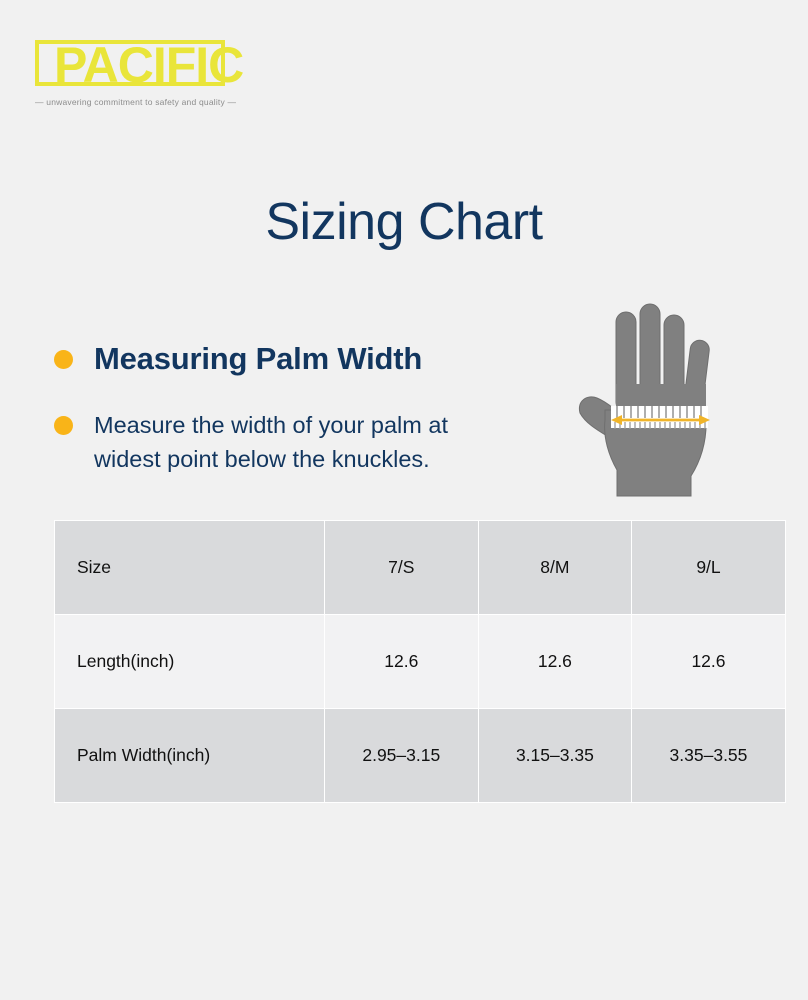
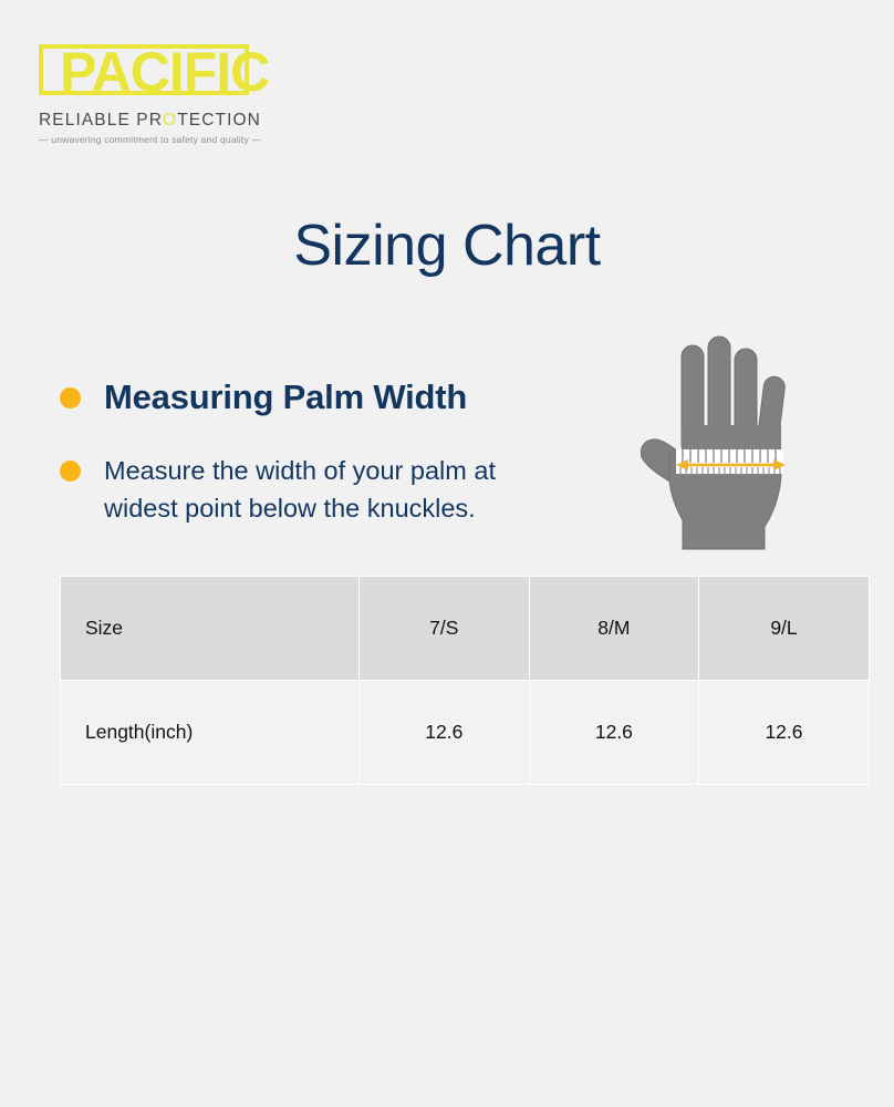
  PACIFIC
+ RELIABLE PROTECTION
  — unwavering commitment to safety and quality —
  Sizing Chart
  Measuring Palm Width
  Measure the width of your palm at widest point below the knuckles.
  Size	7/S	8/M	9/L
  Length(inch)	12.6	12.6	12.6
- Palm Width(inch)	2.95–3.15	3.15–3.35	3.35–3.55
